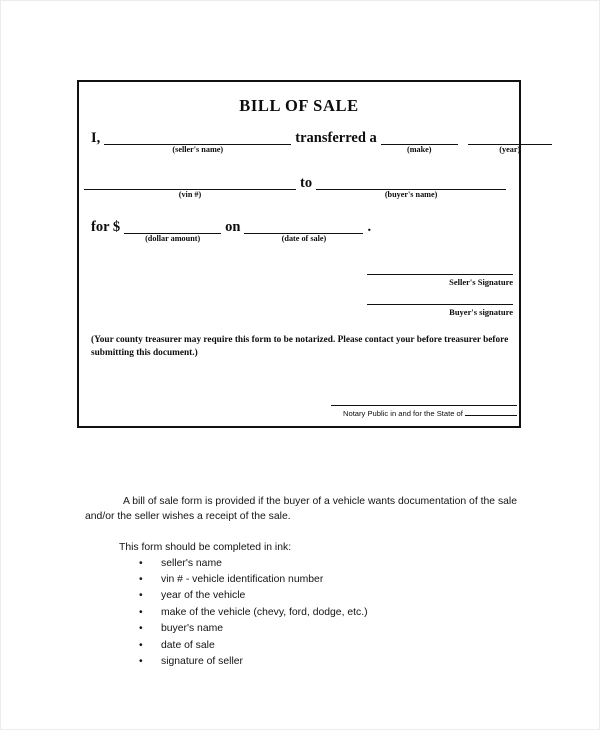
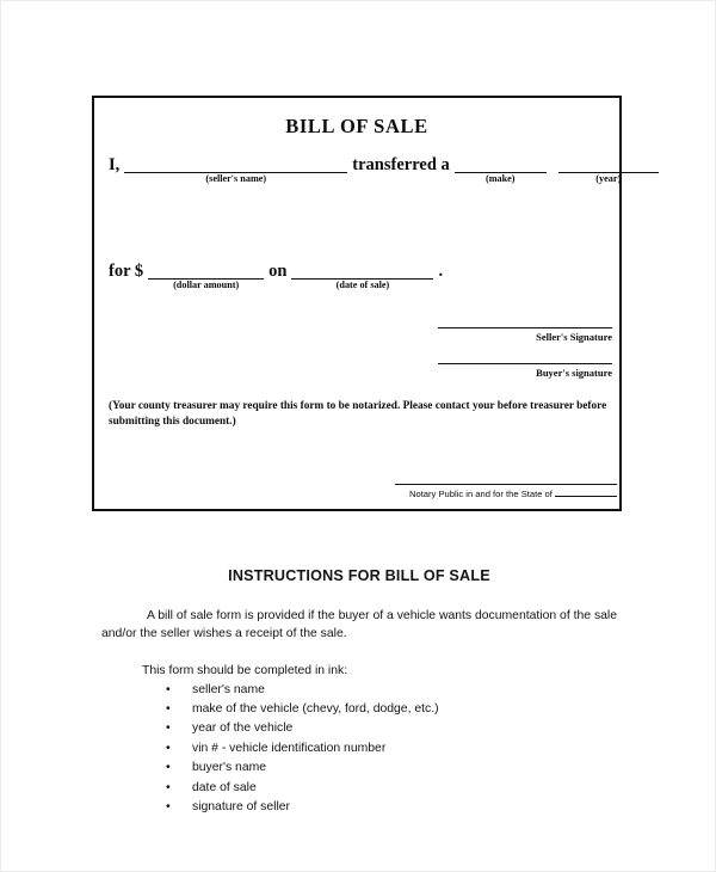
  BILL OF SALE
  I,
  (seller's name)
  transferred a
  (make)
  (year)
- (vin #)
- to
- (buyer's name)
  for $
  (dollar amount)
  on
  (date of sale)
  .
  Seller's Signature
  Buyer's signature
  (Your county treasurer may require this form to be notarized. Please contact your before treasurer before submitting this document.)
  Notary Public in and for the State of
+ INSTRUCTIONS FOR BILL OF SALE
  A bill of sale form is provided if the buyer of a vehicle wants documentation of the sale and/or the seller wishes a receipt of the sale.
  This form should be completed in ink:
  •
  seller's name
  •
- vin # - vehicle identification number
+ make of the vehicle (chevy, ford, dodge, etc.)
  •
  year of the vehicle
  •
- make of the vehicle (chevy, ford, dodge, etc.)
+ vin # - vehicle identification number
  •
  buyer's name
  •
  date of sale
  •
  signature of seller
